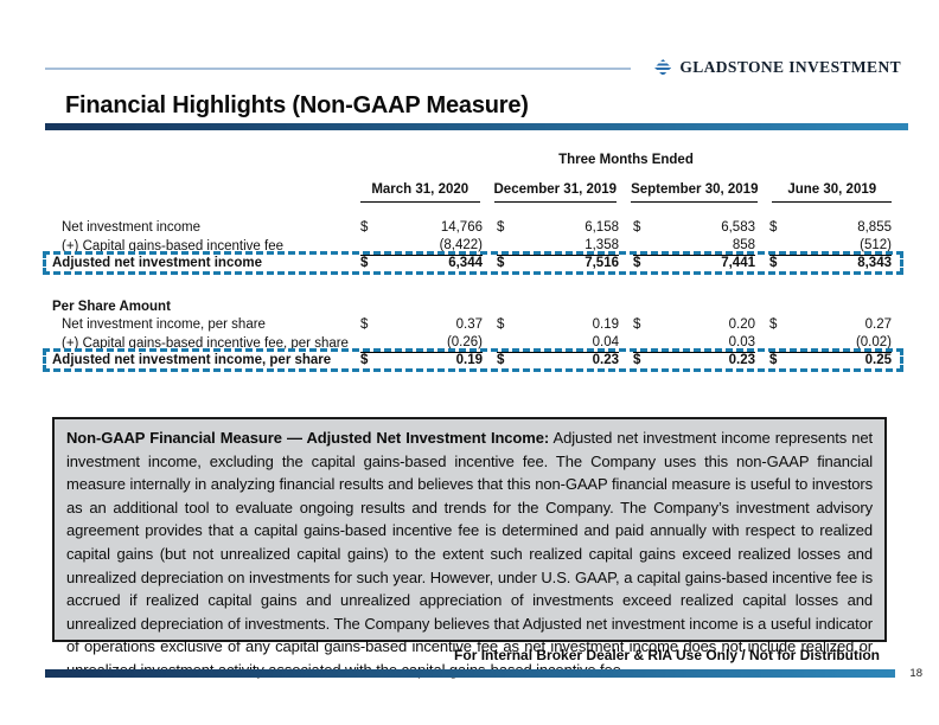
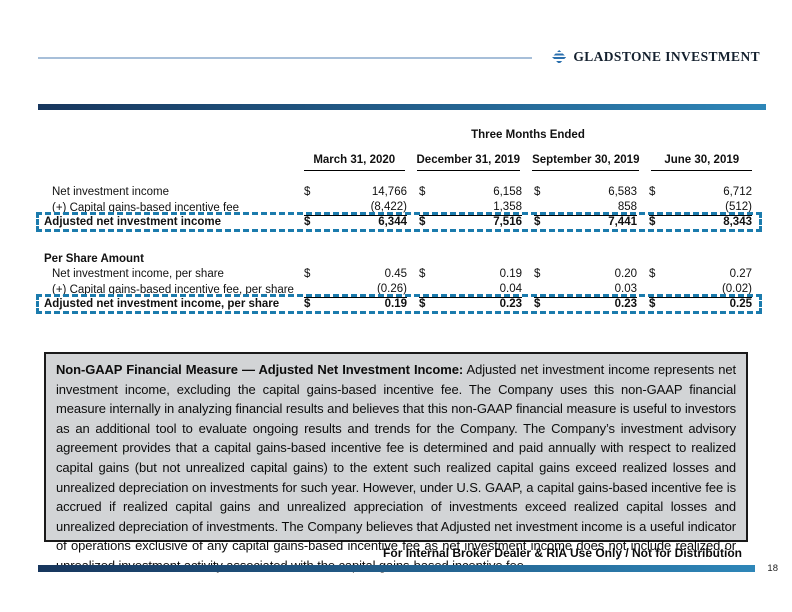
  GLADSTONE INVESTMENT
- Financial Highlights (Non-GAAP Measure)
  Three Months Ended
  March 31, 2020
  December 31, 2019
  September 30, 2019
  June 30, 2019
  Net investment income
  $
  14,766
  $
  6,158
  $
  6,583
  $
- 8,855
+ 6,712
  (+) Capital gains-based incentive fee
  (8,422)
  1,358
  858
  (512)
  Adjusted net investment income
  $
  6,344
  $
  7,516
  $
  7,441
  $
  8,343
  Per Share Amount
  Net investment income, per share
  $
- 0.37
+ 0.45
  $
  0.19
  $
  0.20
  $
  0.27
  (+) Capital gains-based incentive fee, per share
  (0.26)
  0.04
  0.03
  (0.02)
  Adjusted net investment income, per share
  $
  0.19
  $
  0.23
  $
  0.23
  $
  0.25
  Non-GAAP Financial Measure — Adjusted Net Investment Income: Adjusted net investment income represents net investment income, excluding the capital gains-based incentive fee. The Company uses this non-GAAP financial measure internally in analyzing financial results and believes that this non-GAAP financial measure is useful to investors as an additional tool to evaluate ongoing results and trends for the Company. The Company’s investment advisory agreement provides that a capital gains-based incentive fee is determined and paid annually with respect to realized capital gains (but not unrealized capital gains) to the extent such realized capital gains exceed realized losses and unrealized depreciation on investments for such year. However, under U.S. GAAP, a capital gains-based incentive fee is accrued if realized capital gains and unrealized appreciation of investments exceed realized capital losses and unrealized depreciation of investments. The Company believes that Adjusted net investment income is a useful indicator of operations exclusive of any capital gains-based incentive fee as net investment income does not include realized or
  For Internal Broker Dealer & RIA Use Only / Not for Distribution
  18
